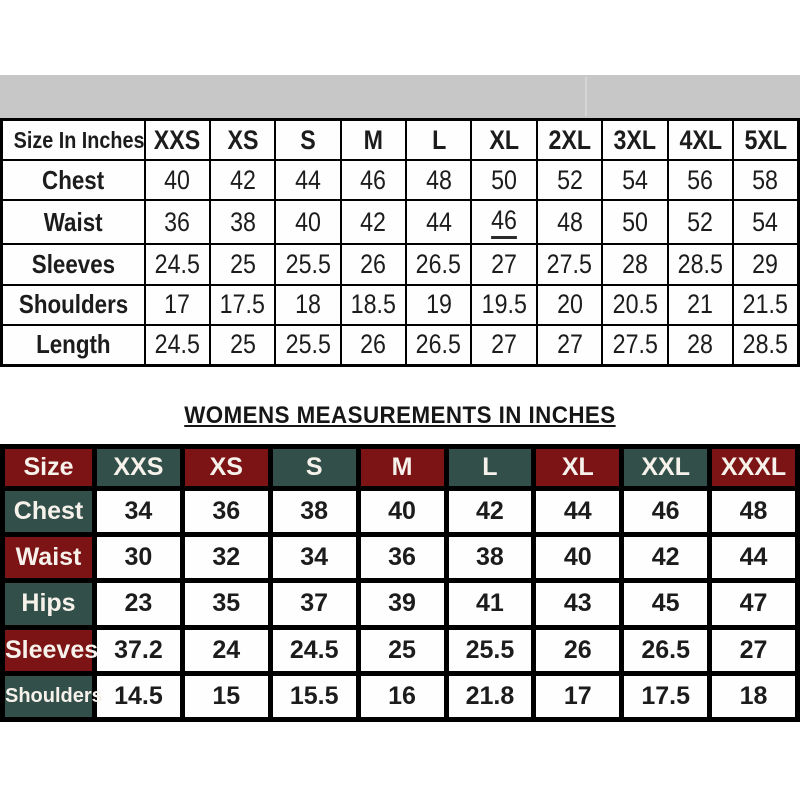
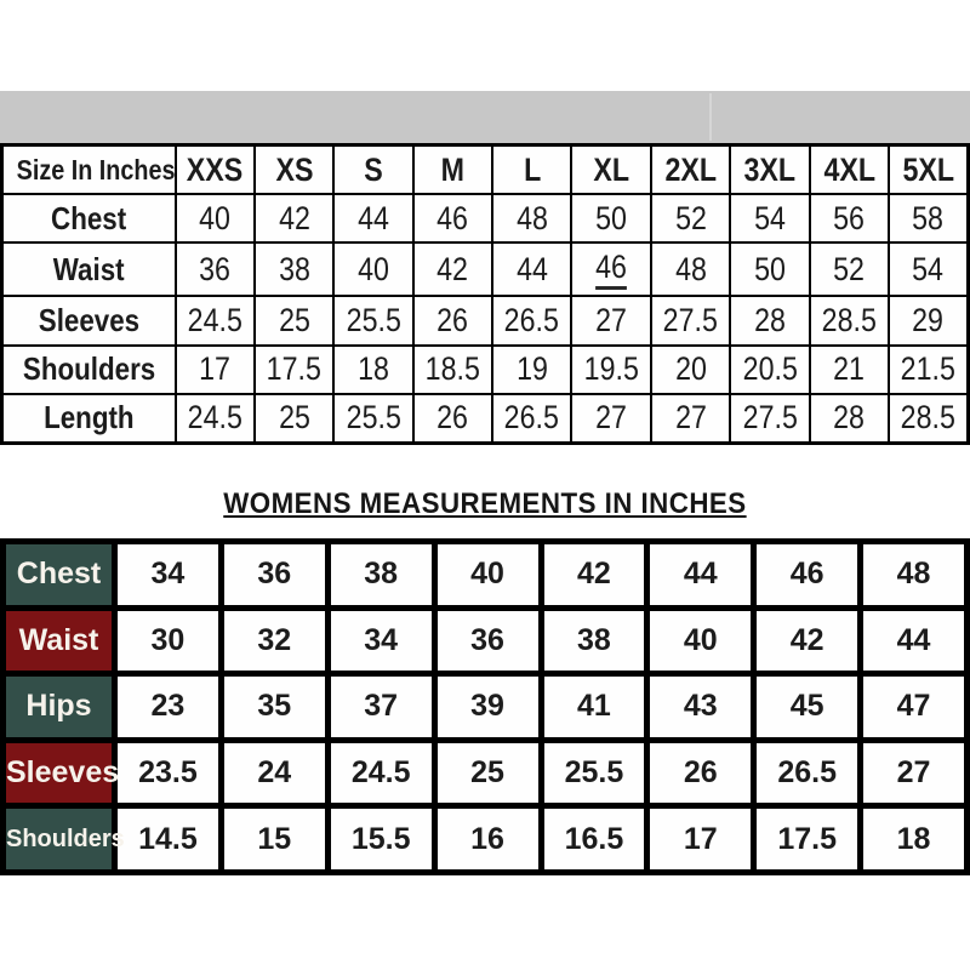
  Size In Inches	XXS	XS	S	M	L	XL	2XL	3XL	4XL	5XL
  Chest	40	42	44	46	48	50	52	54	56	58
  Waist	36	38	40	42	44	46	48	50	52	54
  Sleeves	24.5	25	25.5	26	26.5	27	27.5	28	28.5	29
  Shoulders	17	17.5	18	18.5	19	19.5	20	20.5	21	21.5
  Length	24.5	25	25.5	26	26.5	27	27	27.5	28	28.5
  WOMENS MEASUREMENTS IN INCHES
- Size	XXS	XS	S	M	L	XL	XXL	XXXL
  Chest	34	36	38	40	42	44	46	48
  Waist	30	32	34	36	38	40	42	44
  Hips	23	35	37	39	41	43	45	47
- Sleeves	37.2	24	24.5	25	25.5	26	26.5	27
+ Sleeves	23.5	24	24.5	25	25.5	26	26.5	27
- Shoulders	14.5	15	15.5	16	21.8	17	17.5	18
+ Shoulders	14.5	15	15.5	16	16.5	17	17.5	18
